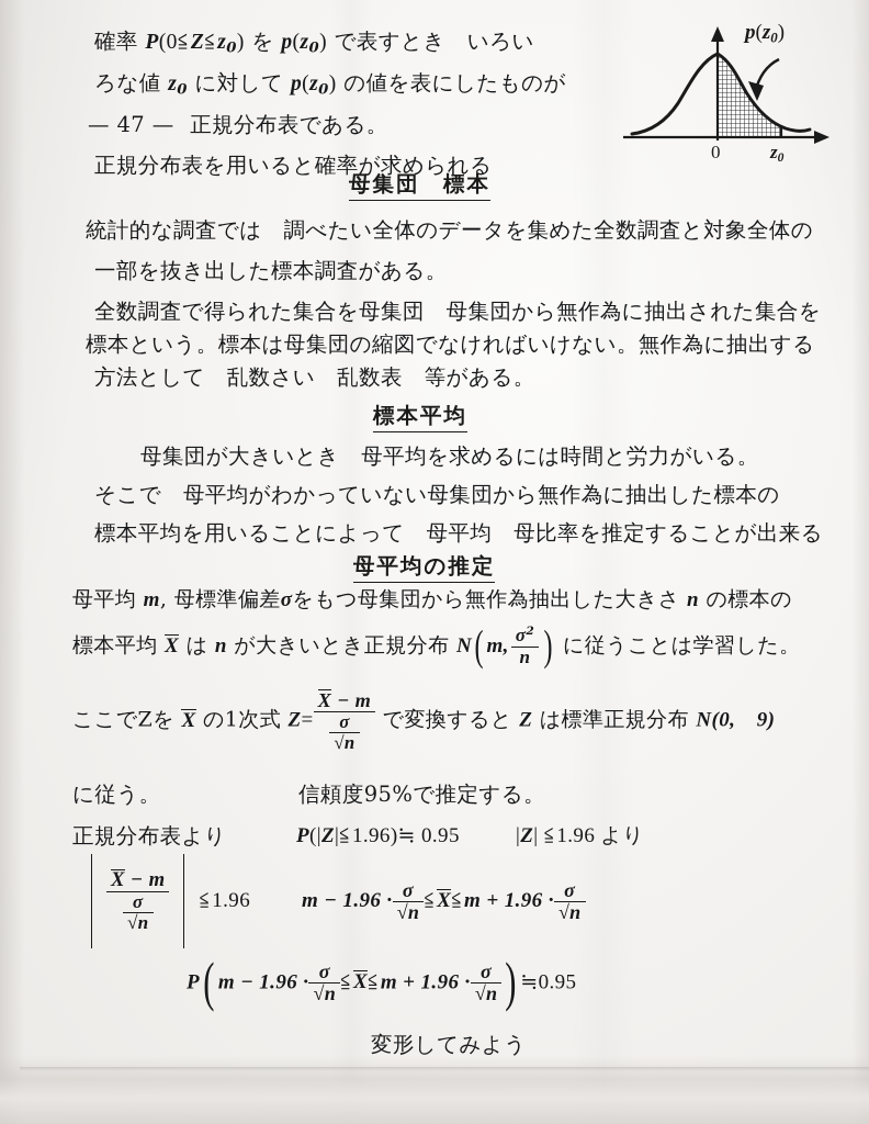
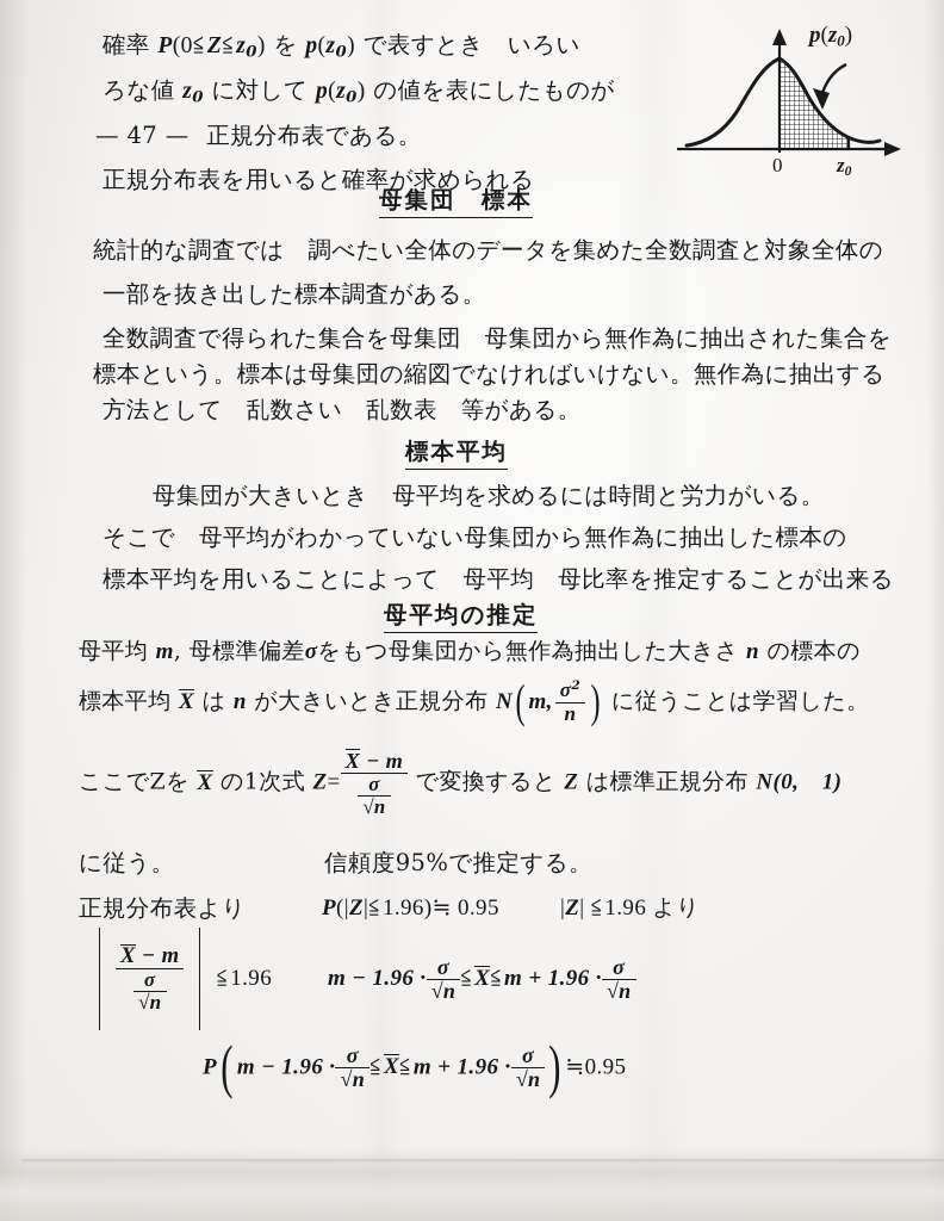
  確率 P(0≦Z≦z0) を p(z0) すとき いろい
  ろな値 z0 に対して p(z0 値を表にしたものが
  — 47 — 正規分布表で。
  正規分布表を用いると確求められる
  p(z0)
  0
  z0
  集団 標本
  統計的な調査では 調べ全体のデータを集め調査と対象全体の
  一部を抜き出した標本調ある。
  全数調査で得られた集合集団 母集団から無抽出された集合を
  標本という。標本は母集縮図でなければいけ無作為に抽出する
  方法として 乱数さい表 等がある。
  標本平均
  母集団が大きいと平均を求めるには労力がいる。
  そこで 母平均がわかっない母集団から無出した標本の
  標本平均を用いることにて 母平均 母比率することが出来る
  平均の推定
  母平均 m, 母標準偏差σをも集団から無作為抽出きさ n の標本の
  標本平均 X は n が大きい正規分布 N(m,
  σ2
  n
  ) ことは学習した。
  ここでZを X の1次式 Z=
- で変換すると Z は分布 N(0, 9)
+ で変換すると Z は分布 N(0, 1)
  に従う。
  信5%で推定する。
  正規分布表より
  P(|Z 96)≒ 0.95
  X − m
  σ
  √n
  σ
  √n
  ≦X≦m + 1.96 ·
  P ( m − 1.96 ·
  σ
  ≦m + 1.96 ·
  σ
  √n
  ) ≒0.9
- 変形してみよう
